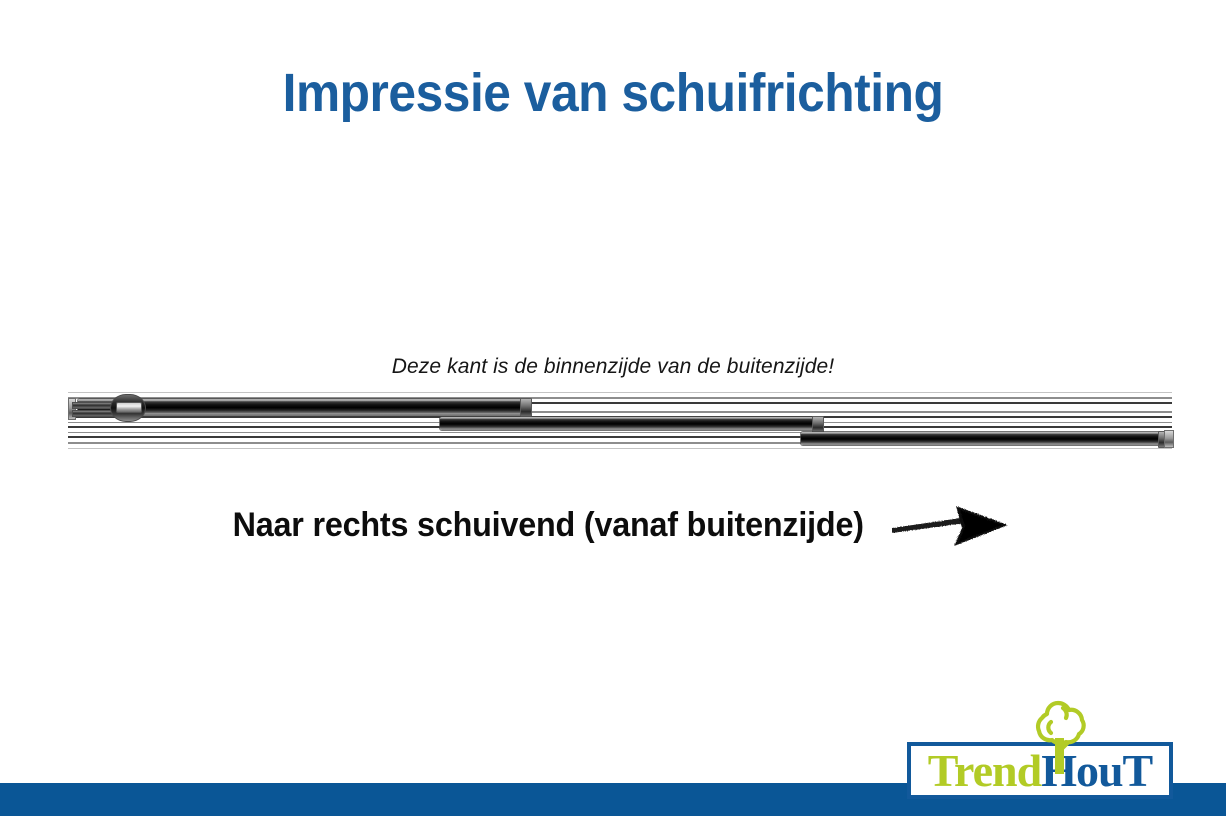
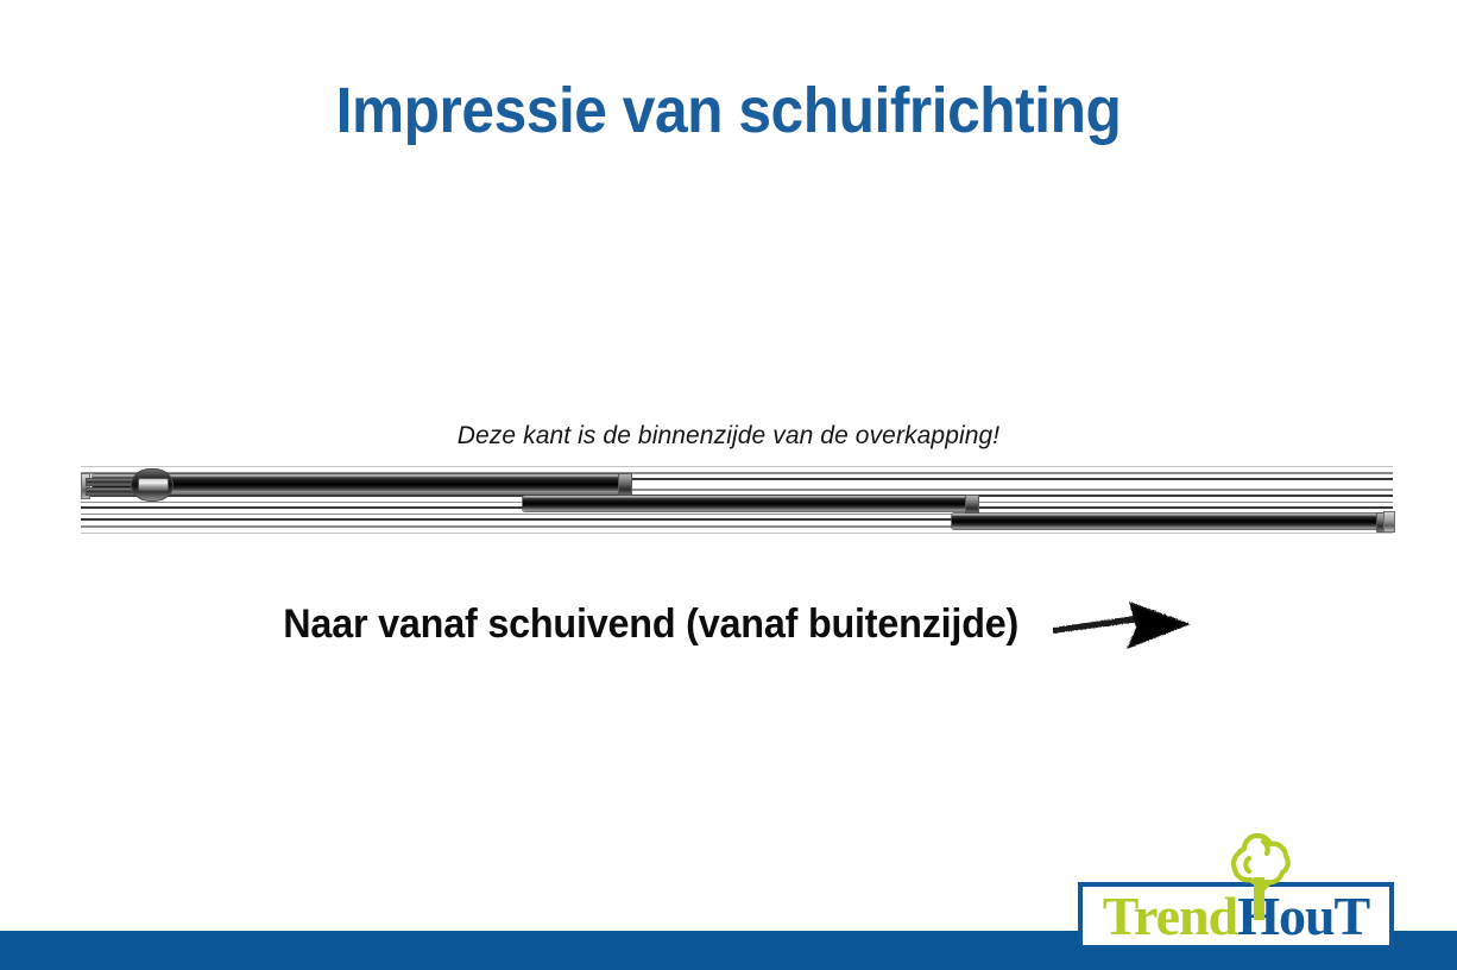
  Impressie van schuifrichting
- Deze kant is de binnenzijde van de buitenzijde!
+ Deze kant is de binnenzijde van de overkapping!
- Naar rechts schuivend (vanaf buitenzijde)
+ Naar vanaf schuivend (vanaf buitenzijde)
  Trend
  ouT
